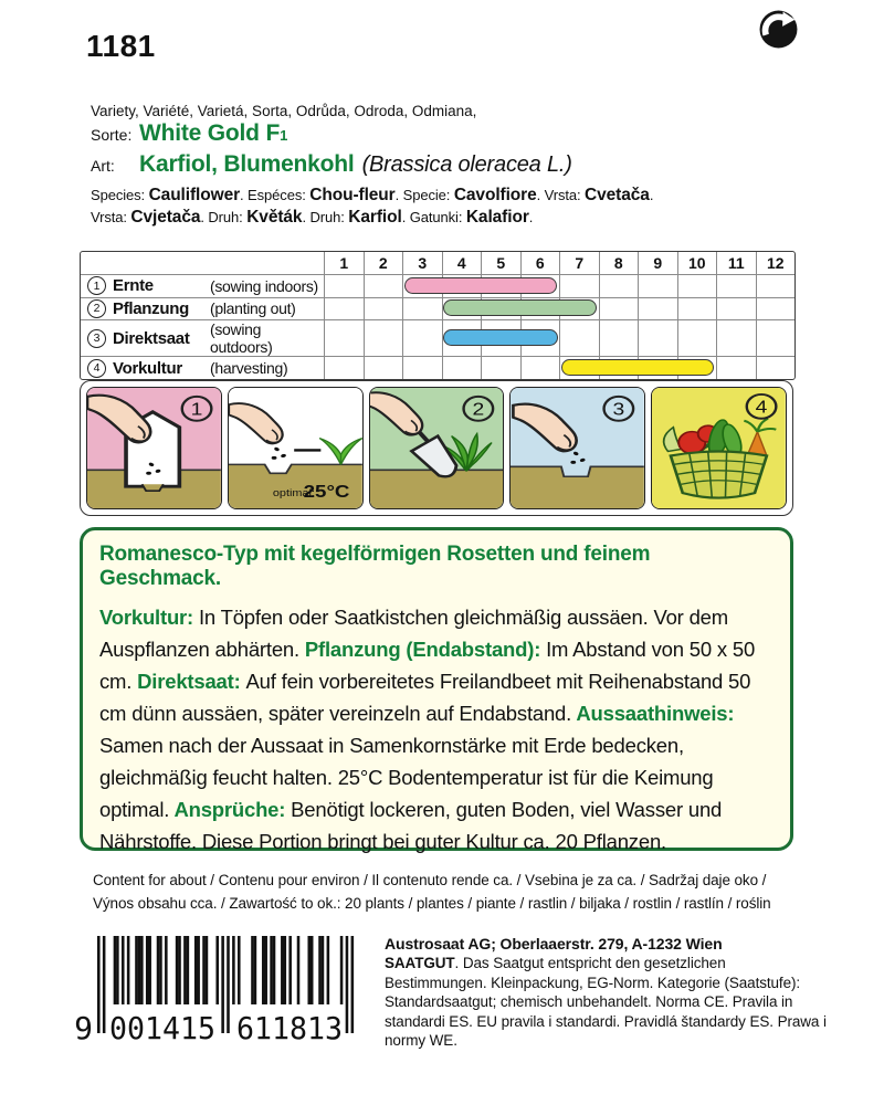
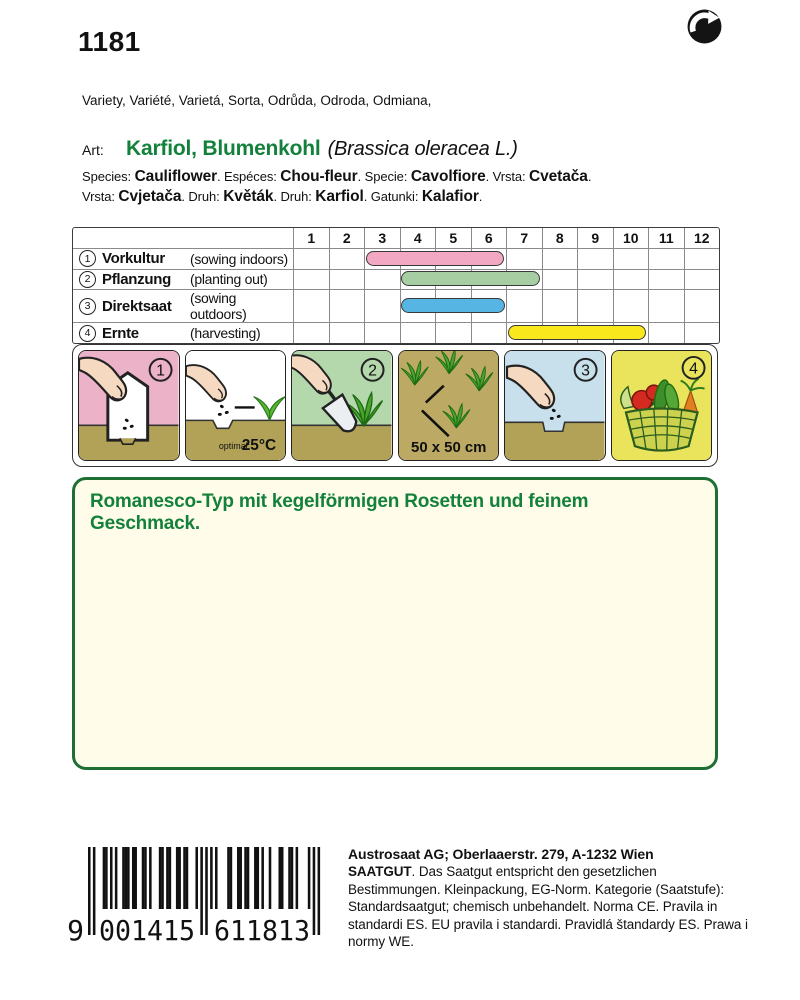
  1181
  Variety, Variété, Varietá, Sorta, Odrůda, Odroda, Odmiana,
- Sorte:
- White Gold F1
  Art:
  Karfiol, Blumenkohl
  (Brassica oleracea L.)
  Species: Cauliflower. Espéces: Chou-fleur. Specie: Cavolfiore. Vrsta: Cvetača.
  Vrsta: Cvjetača. Druh: Květák. Druh: Karfiol. Gatunki: Kalafior.
  1
  2
  3
  4
  5
  6
  7
  8
  9
  10
  11
  12
  1
- Ernte
+ Vorkultur
  (sowing indoors)
  2
  Pflanzung
  (planting out)
  3
  Direktsaat
  (sowing outdoors)
  4
- Vorkultur
+ Ernte
  (harvesting)
  1
  optimal:
  25°C
  2
+ 50 x 50 cm
  3
  4
  Romanesco-Typ mit kegelförmigen Rosetten und feinem Geschmack.
- Vorkultur: In Töpfen oder Saatkistchen gleichmäßig aussäen. Vor dem Auspflanzen abhärten. Pflanzung (Endabstand): Im Abstand von 50 x 50 cm. Direktsaat: Auf fein vorbereitetes Freilandbeet mit Reihenabstand 50 cm dünn aussäen, später vereinzeln auf Endabstand. Aussaathinweis: Samen nach der Aussaat in Samenkornstärke mit Erde bedecken, gleichmäßig feucht halten. 25°C Bodentemperatur ist für die Keimung optimal. Ansprüche: Benötigt lockeren, guten Boden, viel Wasser und Nährstoffe. Diese Portion bringt bei guter Kultur ca. 20 Pflanzen.
- Content for about / Contenu pour environ / Il contenuto rende ca. / Vsebina je za ca. / Sadržaj daje oko / Výnos obsahu cca. / Zawartość to ok.: 20 plants / plantes / piante / rastlin / biljaka / rostlin / rastlín / roślin
  9
  001415
  611813
  Austrosaat AG; Oberlaaerstr. 279, A-1232 Wien
  SAATGUT. Das Saatgut entspricht den gesetzlichen Bestimmungen. Kleinpackung, EG-Norm. Kategorie (Saatstufe): Standardsaatgut; chemisch unbehandelt. Norma CE. Pravila in standardi ES. EU pravila i standardi. Pravidlá štandardy ES. Prawa i normy WE.
